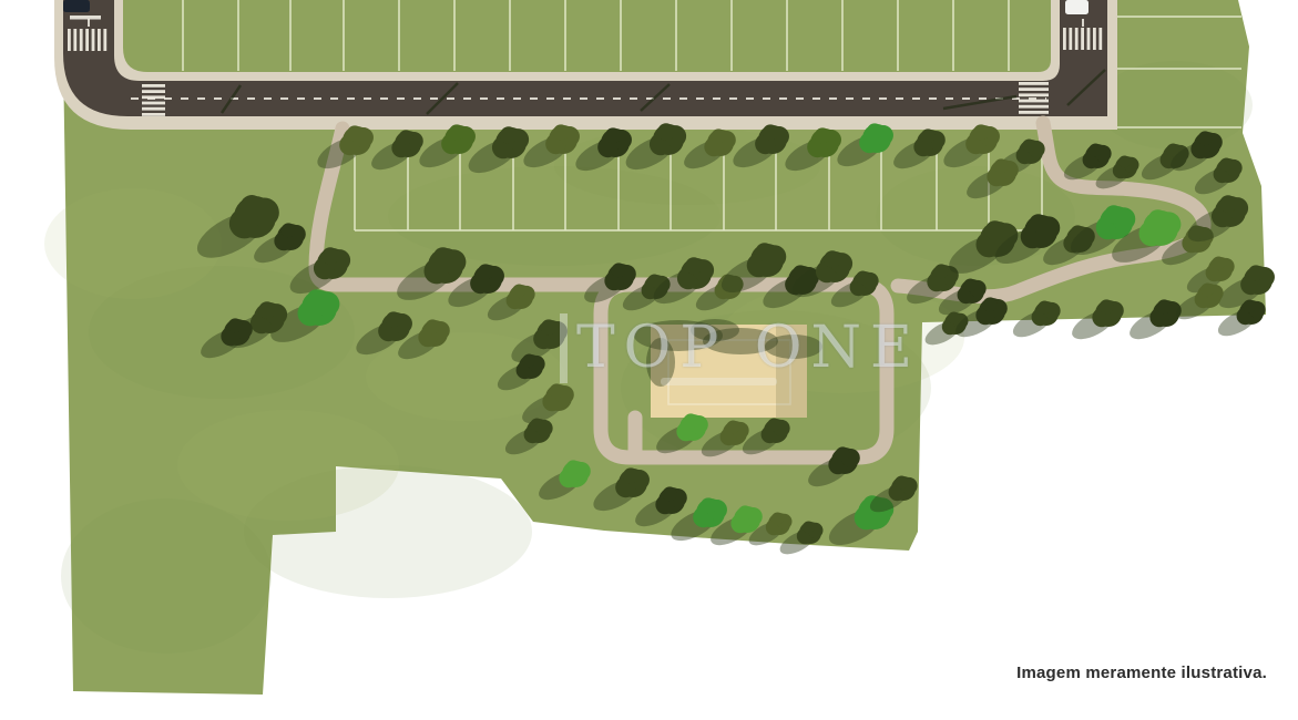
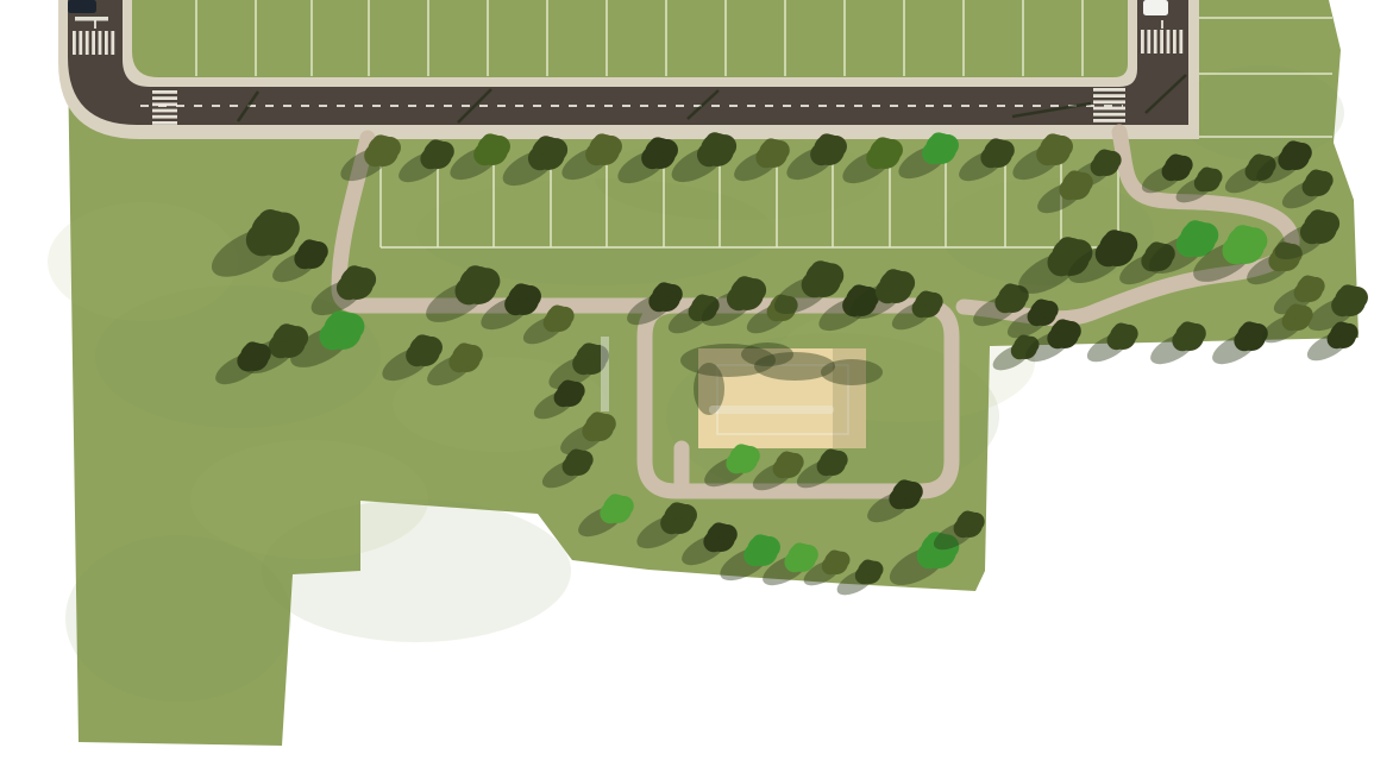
- TOP ONE
- Imagem meramente ilustrativa.
